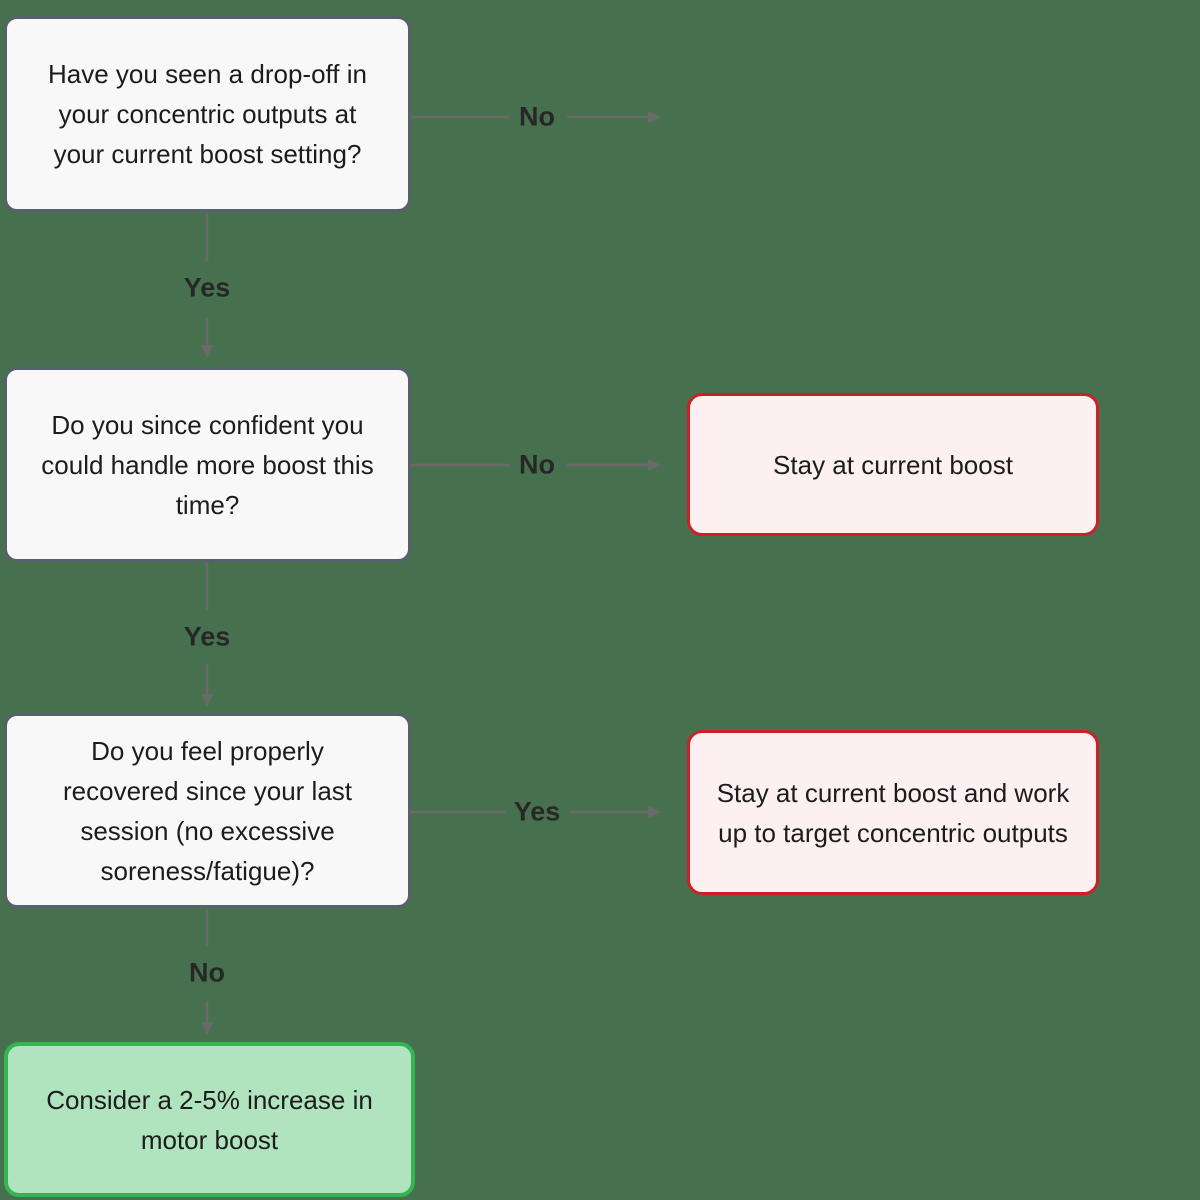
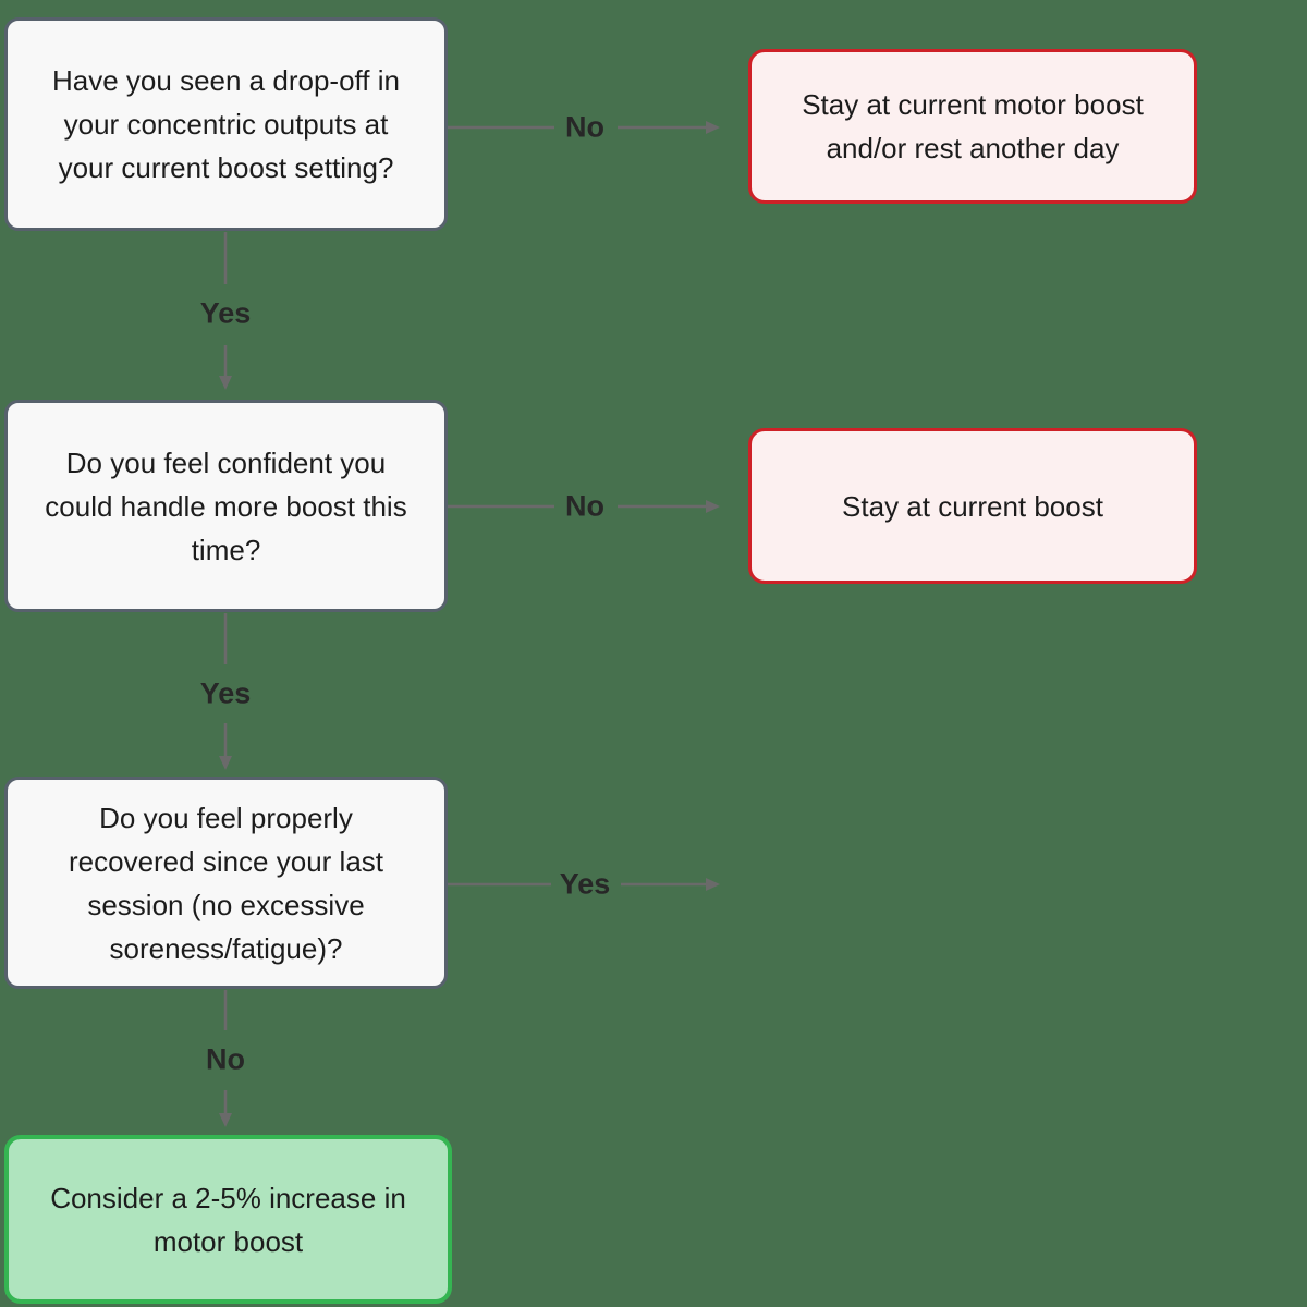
  Have you seen a drop-off in your concentric outputs at your current boost setting?
- Do you since confident you could handle more boost this time?
+ Do you feel confident you could handle more boost this time?
  Do you feel properly recovered since your last session (no excessive soreness/fatigue)?
+ Stay at current motor boost and/or rest another day
  Stay at current boost
- Stay at current boost and work up to target concentric outputs
  Consider a 2-5% increase in motor boost
  No
  Yes
  No
  Yes
  Yes
  No
